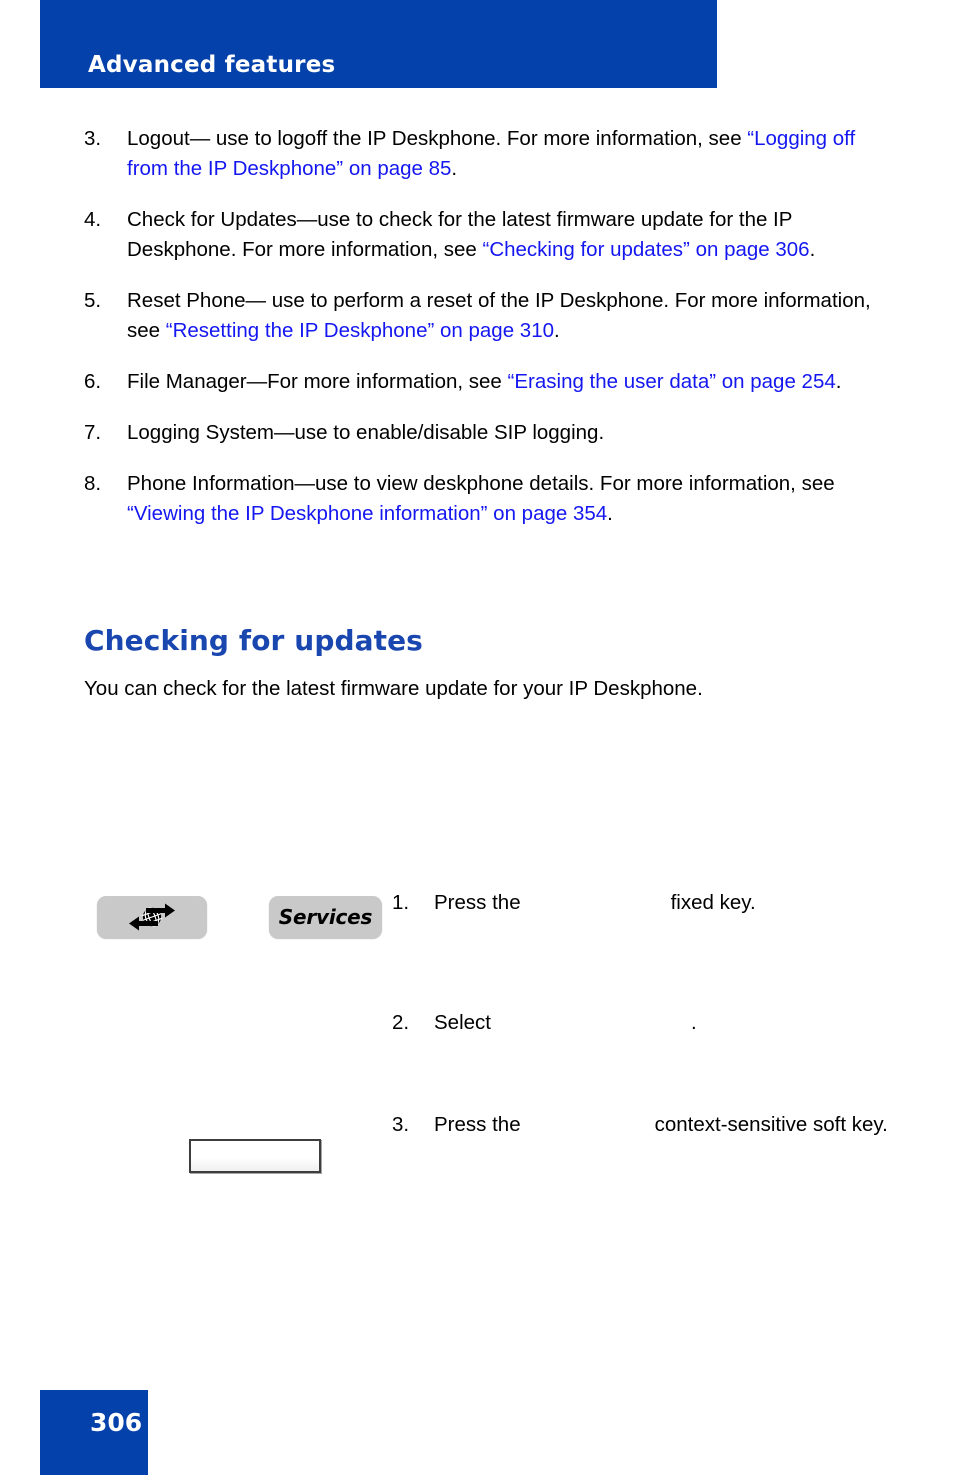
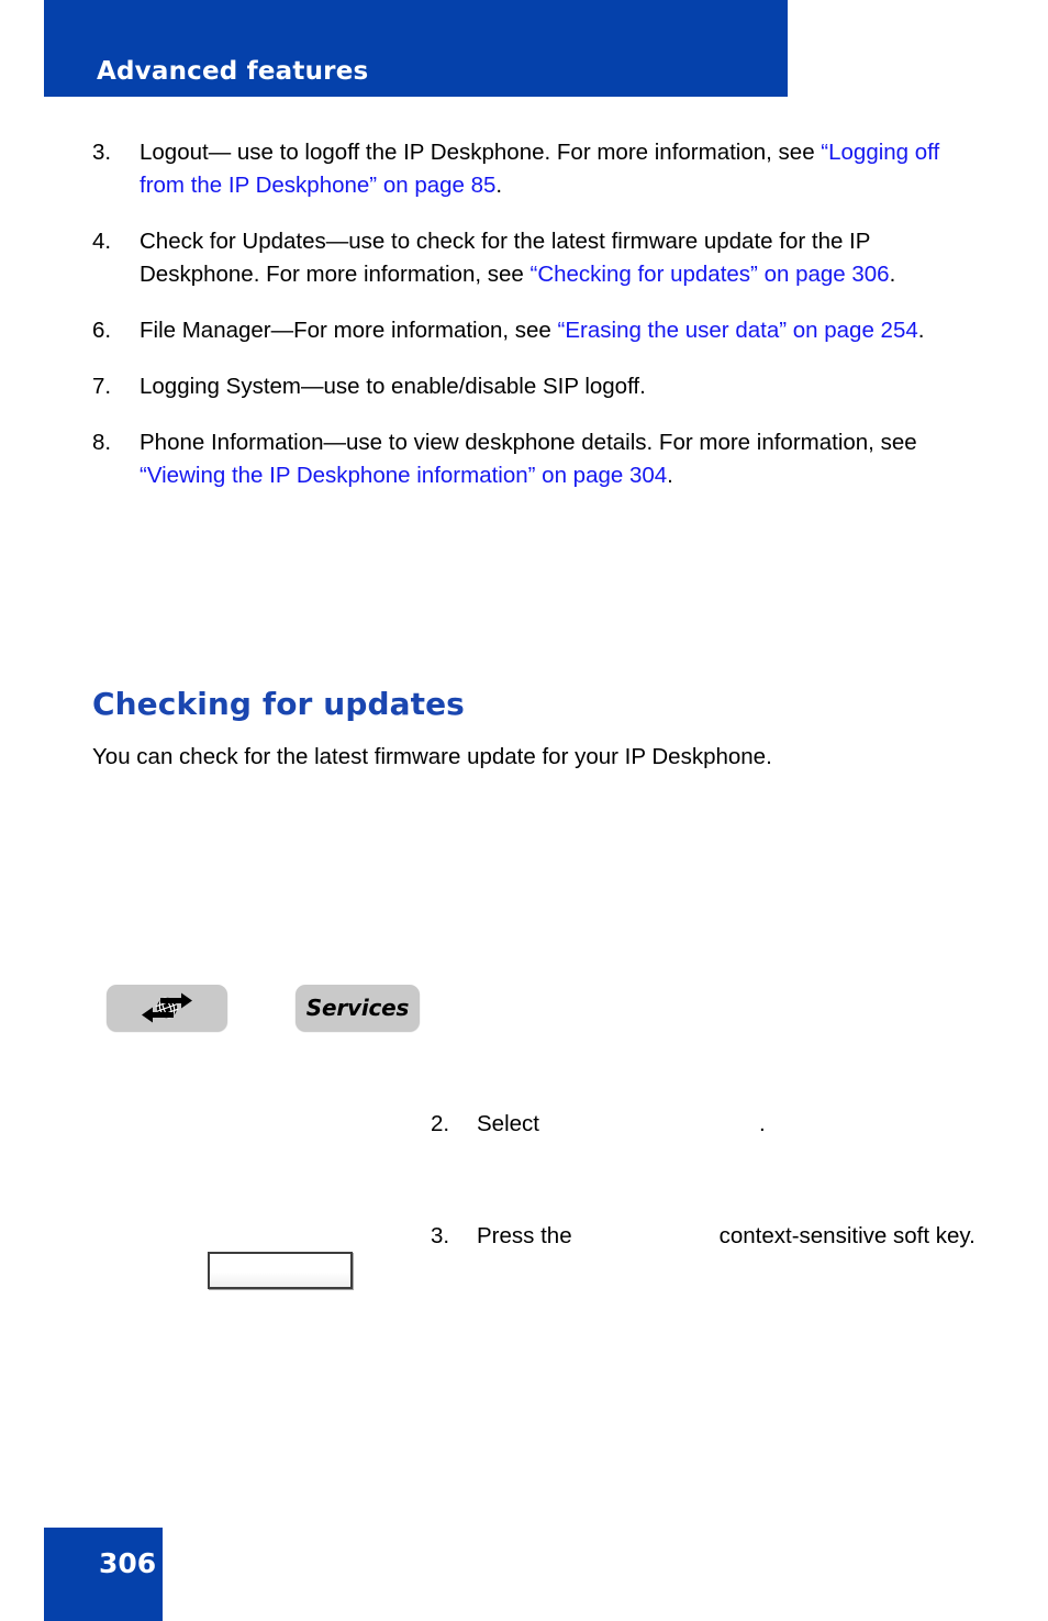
  Advanced features
  3.
  Logout— use to logoff the IP Deskphone. For more information, see “Logging off from the IP Deskphone” on page 85.
  4.
  Check for Updates—use to check for the latest firmware update for the IP Deskphone. For more information, see “Checking for updates” on page 306.
- 5.
- Reset Phone— use to perform a reset of the IP Deskphone. For more information, see “Resetting the IP Deskphone” on page 310.
  6.
  File Manager—For more information, see “Erasing the user data” on page 254.
  7.
- Logging System—use to enable/disable SIP logging.
+ Logging System—use to enable/disable SIP logoff.
  8.
- Phone Information—use to view deskphone details. For more information, see “Viewing the IP Deskphone information” on page 354.
+ Phone Information—use to view deskphone details. For more information, see “Viewing the IP Deskphone information” on page 304.
  Checking for updates
  You can check for the latest firmware update for your IP Deskphone.
  Services
- 1.
- Press the fixed key.
  2.
  Select .
  3.
  Press the context-sensitive soft key.
  306
